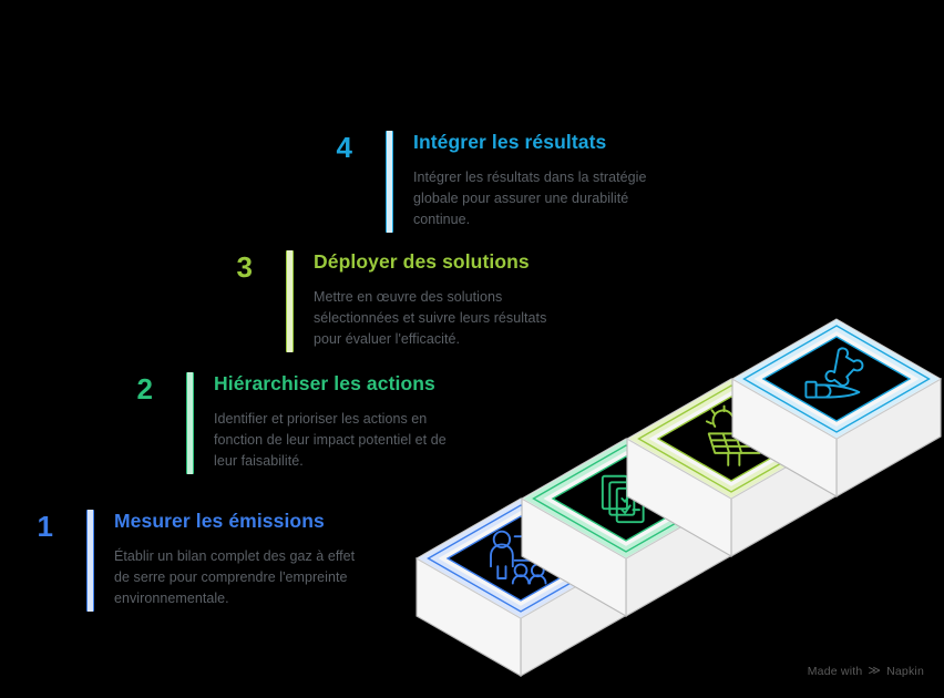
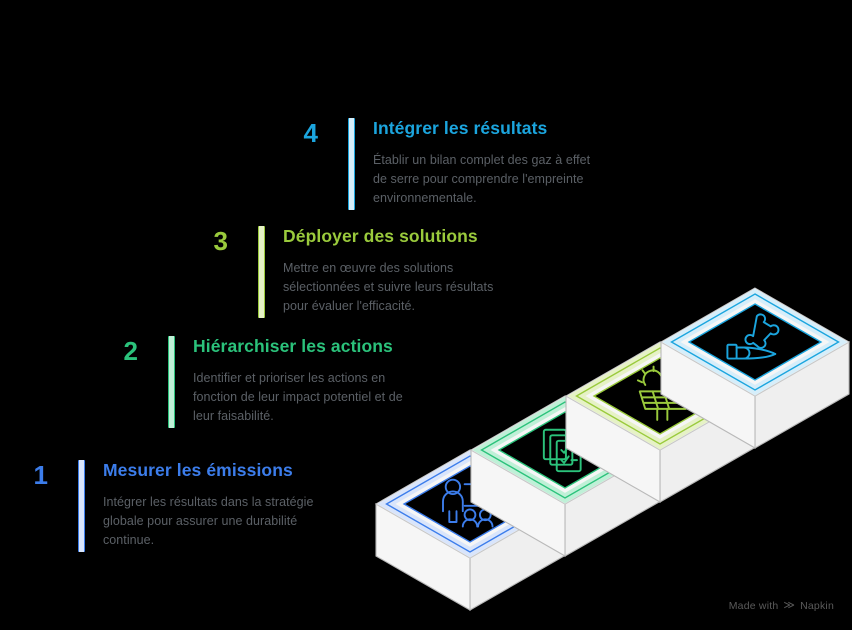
  4
  Intégrer les résultats
- Intégrer les résultats dans la stratégie globale pour assurer une durabilité continue.
+ Établir un bilan complet des gaz à effet de serre pour comprendre l'empreinte environnementale.
  3
  Déployer des solutions
  Mettre en œuvre des solutions sélectionnées et suivre leurs résultats pour évaluer l'efficacité.
  2
  Hiérarchiser les actions
  Identifier et prioriser les actions en fonction de leur impact potentiel et de leur faisabilité.
  1
  Mesurer les émissions
- Établir un bilan complet des gaz à effet de serre pour comprendre l'empreinte environnementale.
+ Intégrer les résultats dans la stratégie globale pour assurer une durabilité continue.
  Made with
  ≫
  Napkin
